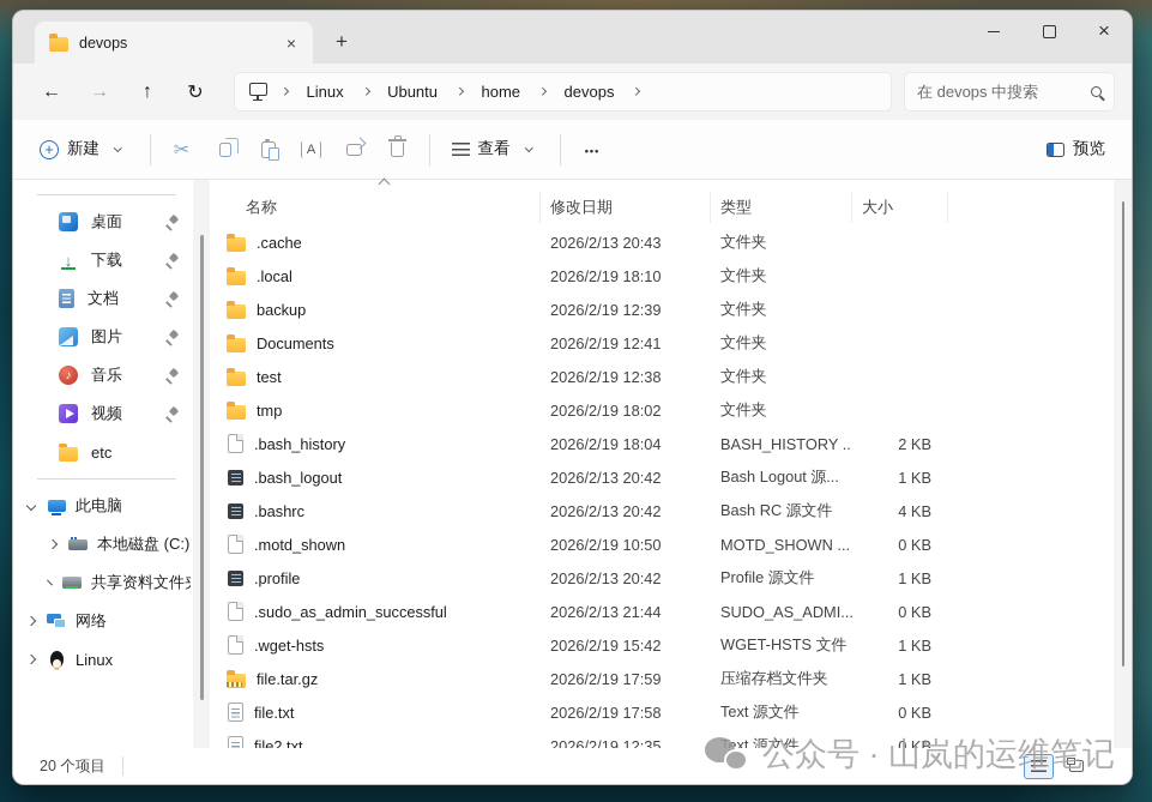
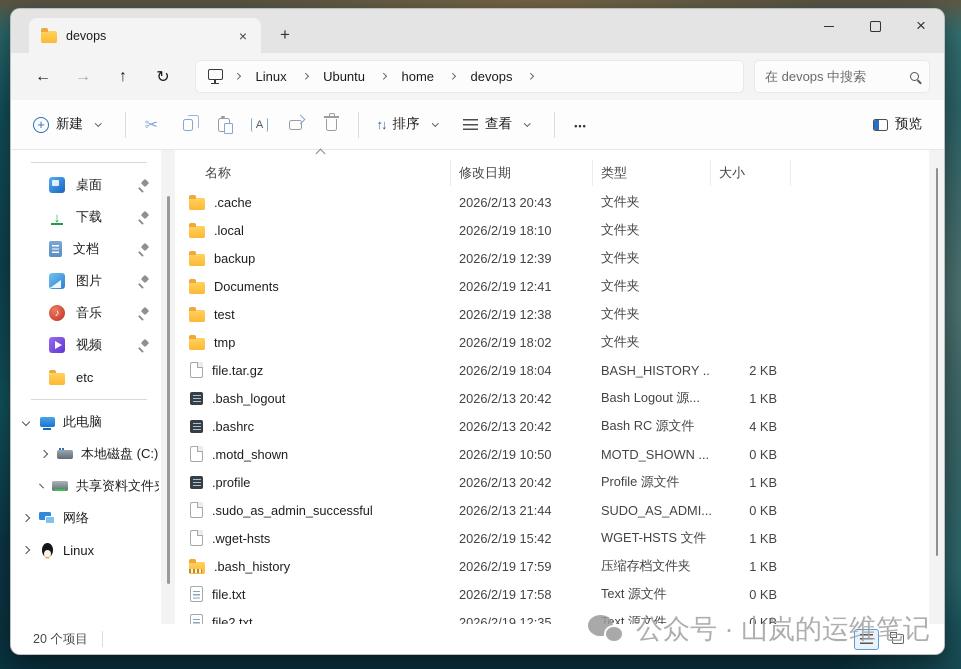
  devops
  ←
  →
  ↑
  ↻
  Linux
  Ubuntu
  home
  devops
  在 devops 中搜索
  新建
+ 排序
  查看
  预览
  桌面
  下载
  文档
  图片
  音乐
  视频
  etc
  此电脑
  本地磁盘 (C:)
  共享资料文件
  网络
  Linux
  名称
  修改日期
  类型
  大小
  .cache
  2026/2/13 20:43
  文件夹
  .local
  2026/2/19 18:10
  文件夹
  backup
  2026/2/19 12:39
  文件夹
  Documents
  2026/2/19 12:41
  文件夹
  test
  2026/2/19 12:38
  文件夹
  tmp
  2026/2/19 18:02
  文件夹
- .bash_history
+ file.tar.gz
  2026/2/19 18:04
  BASH_HISTORY ..
  2 KB
  .bash_logout
  2026/2/13 20:42
  Bash Logout 源...
  1 KB
  .bashrc
  2026/2/13 20:42
  Bash RC 源文件
  4 KB
  .motd_shown
  2026/2/19 10:50
  MOTD_SHOWN ...
  0 KB
  .profile
  2026/2/13 20:42
  Profile 源文件
  1 KB
  .sudo_as_admin_successful
  2026/2/13 21:44
  SUDO_AS_ADMI...
  0 KB
  .wget-hsts
  2026/2/19 15:42
  WGET-HSTS 文件
  1 KB
- file.tar.gz
+ .bash_history
  2026/2/19 17:59
  压缩存档文件夹
  1 KB
  file.txt
  2026/2/19 17:58
  Text 源文件
  0 KB
  file2.txt
  2026/2/19 12:35
  Text 源文件
  0 KB
  20 个项目
  公众号 · 山岚的运维笔记
